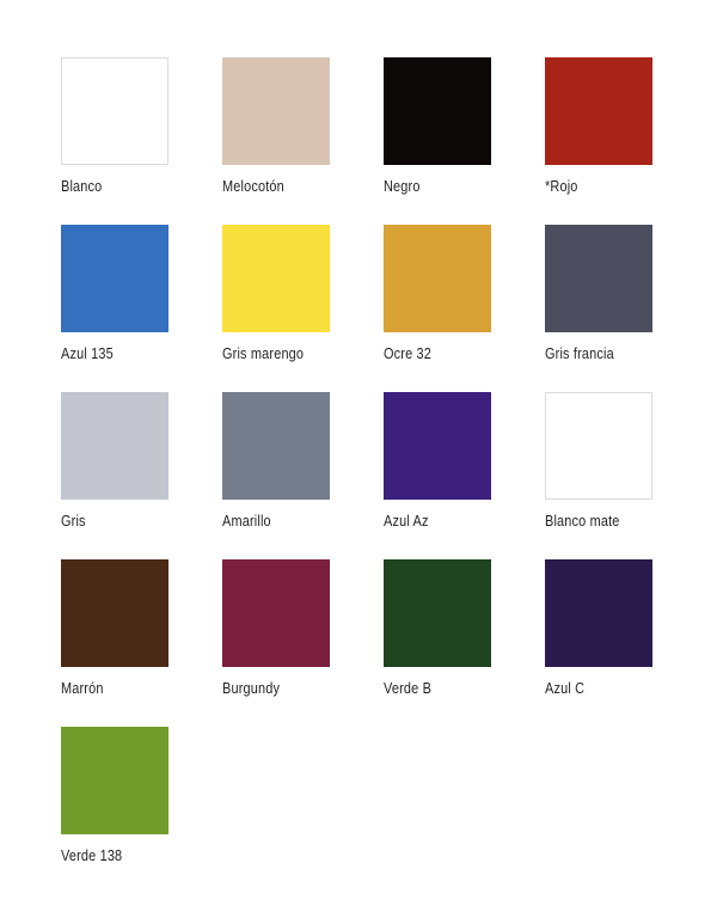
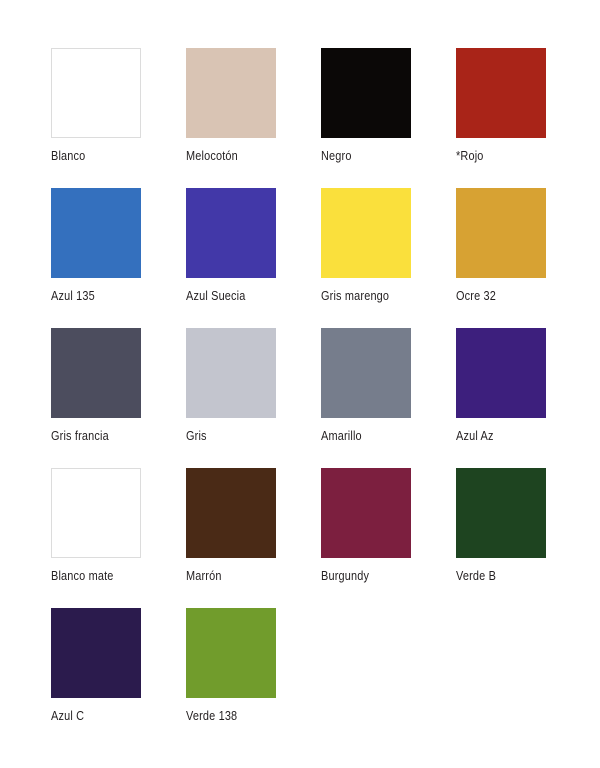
  Blanco
  Melocotón
  Negro
  *Rojo
  Azul 135
+ Azul Suecia
  Gris marengo
  Ocre 32
  Gris francia
  Gris
  Amarillo
  Azul Az
  Blanco mate
  Marrón
  Burgundy
  Verde B
  Azul C
  Verde 138
